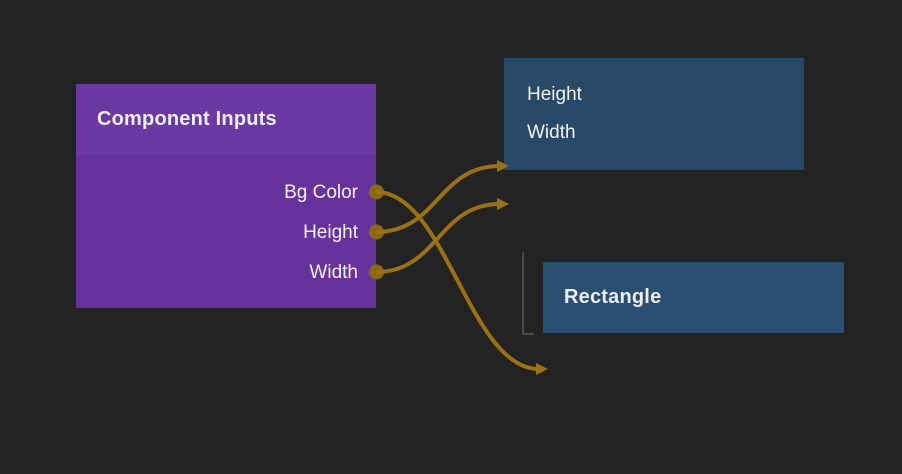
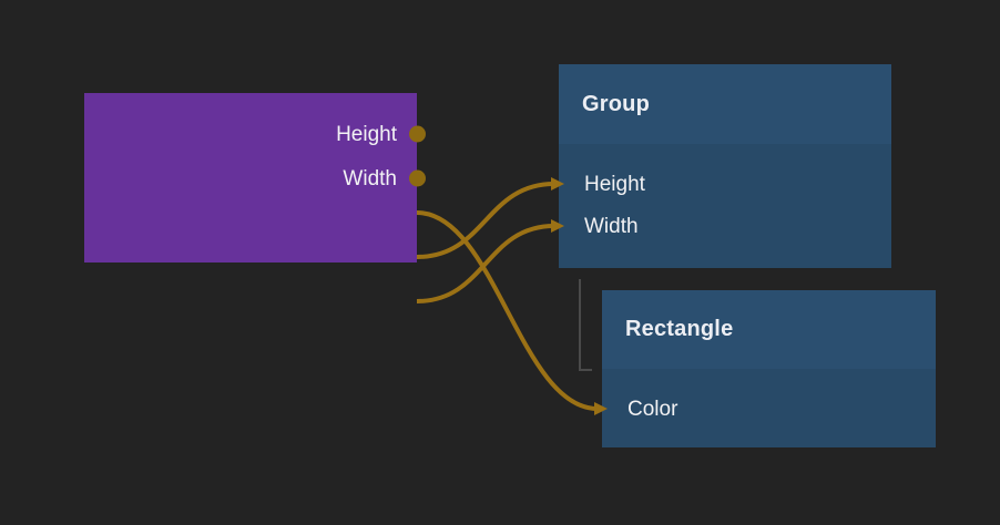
- Component Inputs
- Bg Color
  Height
  Width
+ Group
  Height
  Width
  Rectangle
+ Color
